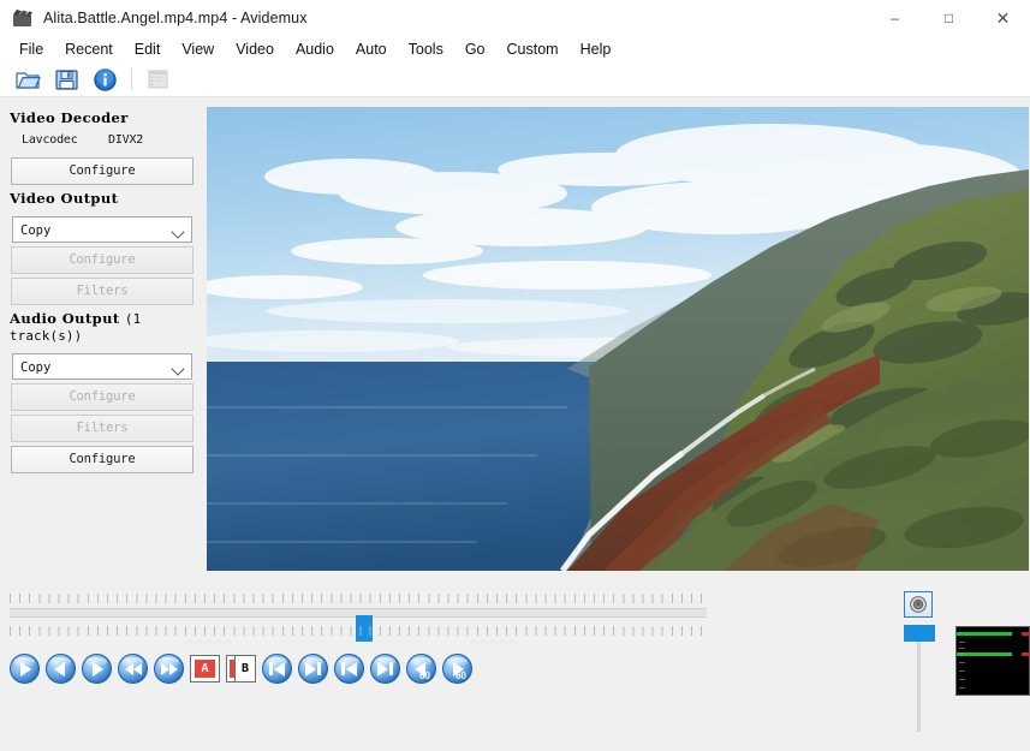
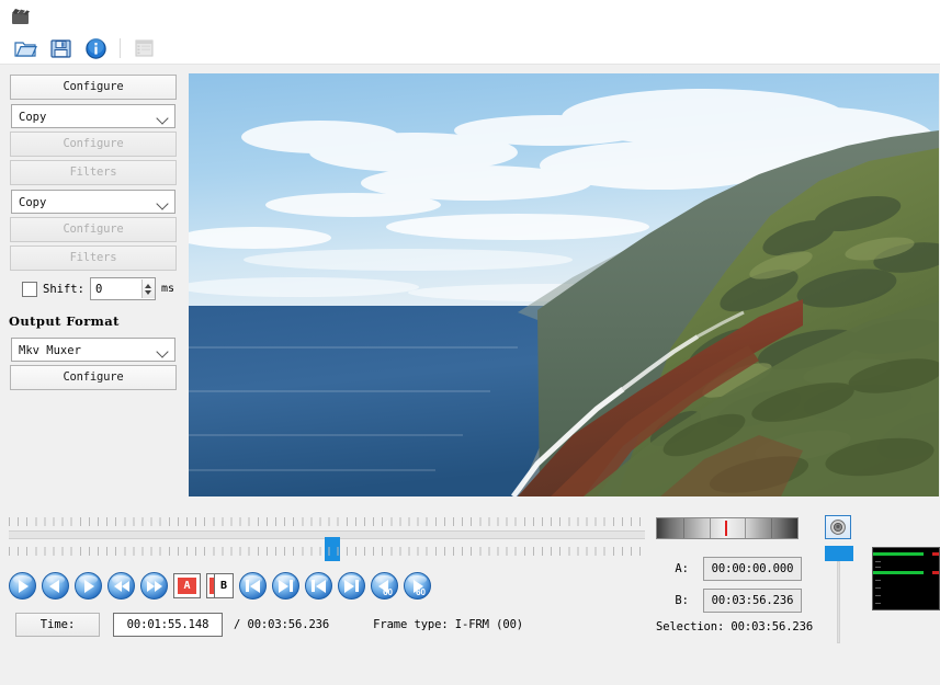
- Alita.Battle.Angel.mp4.mp4 - Avidemux
- –
- □
- ✕
- File
- Recent
- Edit
- View
- Video
- Audio
- Auto
- Tools
- Go
- Custom
- Help
- Video Decoder
- Lavcodec
- DIVX2
  Configure
- Video Output
  Copy
  Configure
  Filters
- Audio Output (1 track(s))
  Copy
  Configure
  Filters
+ Shift:
+ 0
+ ms
+ Output Format
+ Mkv Muxer
  Configure
  A
  B
  60
  60
+ Time:
+ 00:01:55.148
+ / 00:03:56.236
+ Frame type: I-FRM (00)
+ A:
+ 00:00:00.000
+ B:
+ 00:03:56.236
+ Selection: 00:03:56.236
